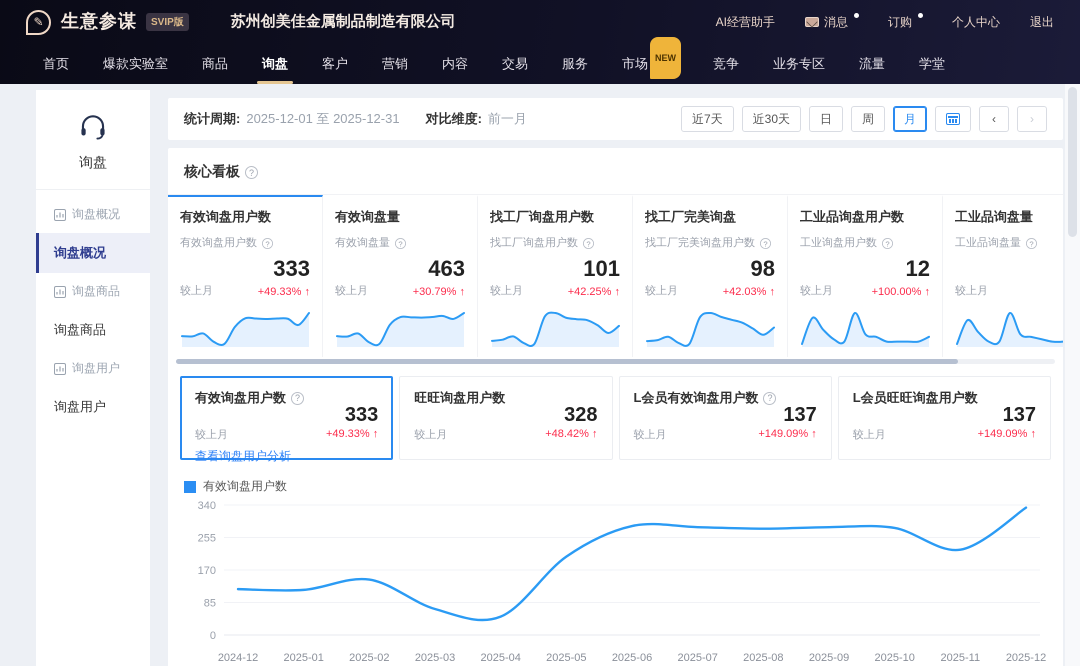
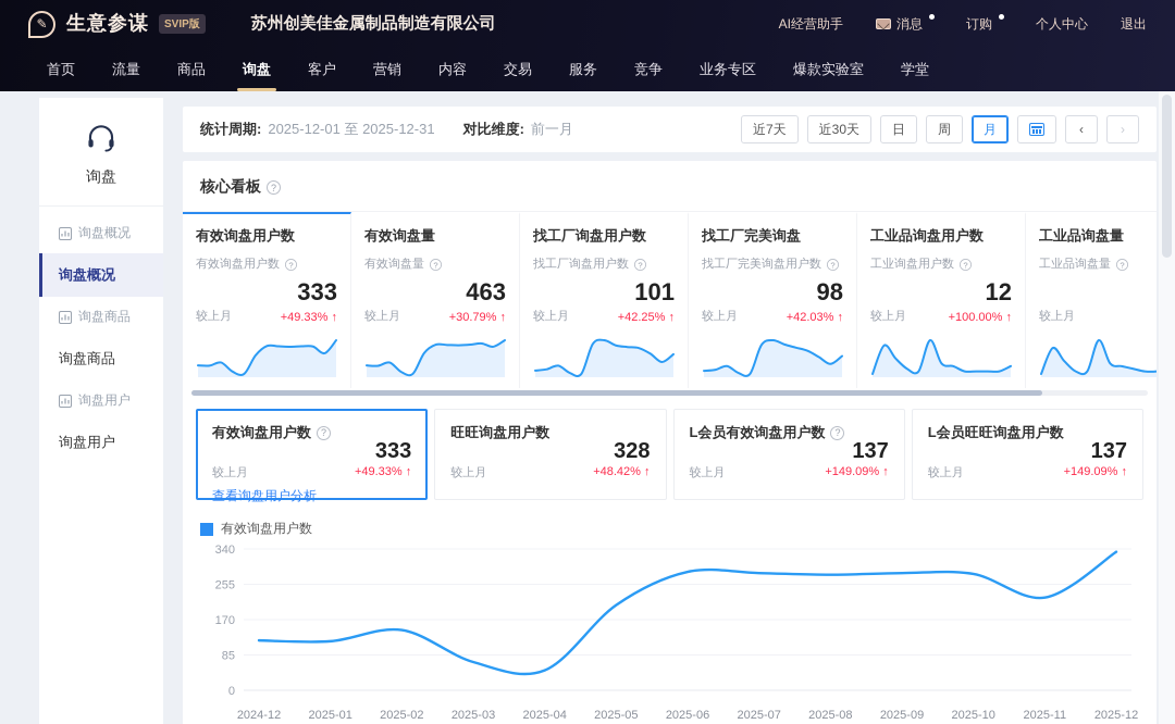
  ✎
  生意参谋
  SVIP版
  苏州创美佳金属制品制造有限公司
  AI经营助手
  消息
  订购
  个人中心
  退出
  首页
- 爆款实验室
+ 流量
  商品
  询盘
  客户
  营销
  内容
  交易
  服务
- 市场 NEW
  竞争
  业务专区
- 流量
+ 爆款实验室
  学堂
  询盘
  询盘概况
  询盘概况
  询盘商品
  询盘商品
  询盘用户
  询盘用户
  统计周期:
  2025-12-01 至 2025-12-31
  对比维度:
  前一月
  近7天
  近30天
  日
  周
  月
  ‹
  ›
  核心看板
  ?
  有效询盘用户数
  有效询盘用户数
  ?
  333
  较上月
  +49.33% ↑
  有效询盘量
  有效询盘量
  ?
  463
  较上月
  +30.79% ↑
  找工厂询盘用户数
  找工厂询盘用户数
  ?
  101
  较上月
  +42.25% ↑
  找工厂完美询盘
  找工厂完美询盘用户数
  ?
  98
  较上月
  +42.03% ↑
  工业品询盘用户数
  工业询盘用户数
  ?
  12
  较上月
  +100.00% ↑
  工业品询盘量
  工业品询盘量
  ?
  较上月
  有效询盘用户数
  ?
  333
  较上月
  +49.33% ↑
  查看询盘用户分析
  旺旺询盘用户数
  328
  较上月
  +48.42% ↑
  L会员有效询盘用户数
  ?
  137
  较上月
  +149.09% ↑
  L会员旺旺询盘用户数
  137
  较上月
  +149.09% ↑
  有效询盘用户数
  0
  85
  170
  255
  340
  2024-12
  2025-01
  2025-02
  2025-03
  2025-04
  2025-05
  2025-06
  2025-07
  2025-08
  2025-09
  2025-10
  2025-11
  2025-12
